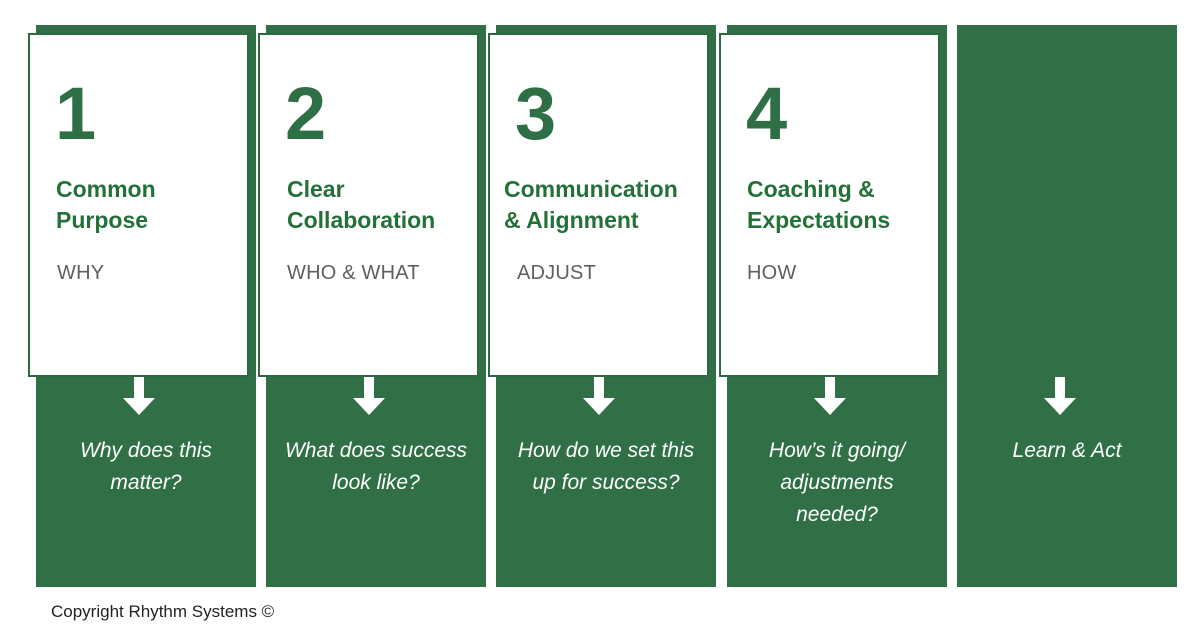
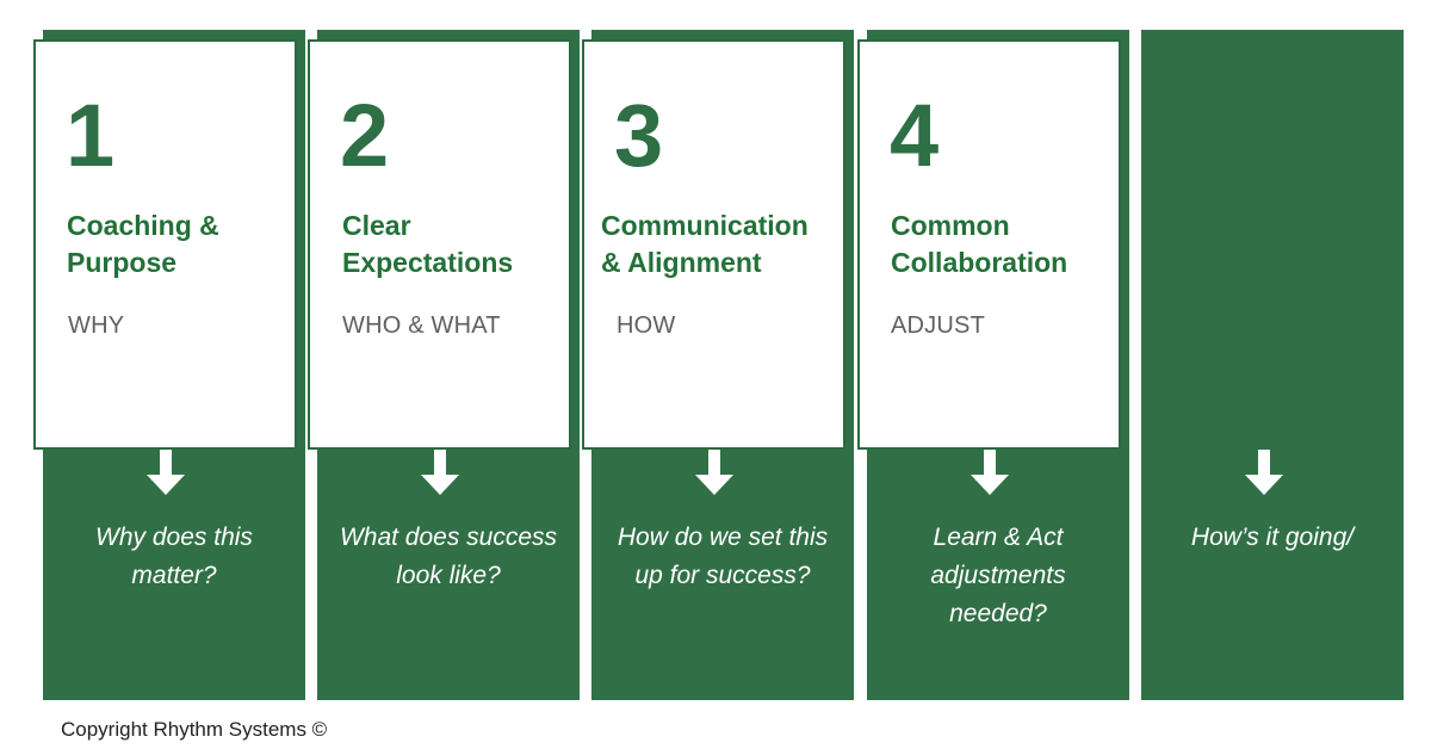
  1
- Common
+ Coaching &
  Purpose
  WHY
  Why does this
  matter?
  2
  Clear
- Collaboration
+ Expectations
  WHO & WHAT
  What does success
  look like?
  3
  Communication
  & Alignment
- ADJUST
+ HOW
  How do we set this
  up for success?
  4
- Coaching &
+ Common
- Expectations
+ Collaboration
- HOW
+ ADJUST
- How’s it going/
+ Learn & Act
  adjustments
  needed?
- Learn & Act
+ How’s it going/
  Copyright Rhythm Systems ©
